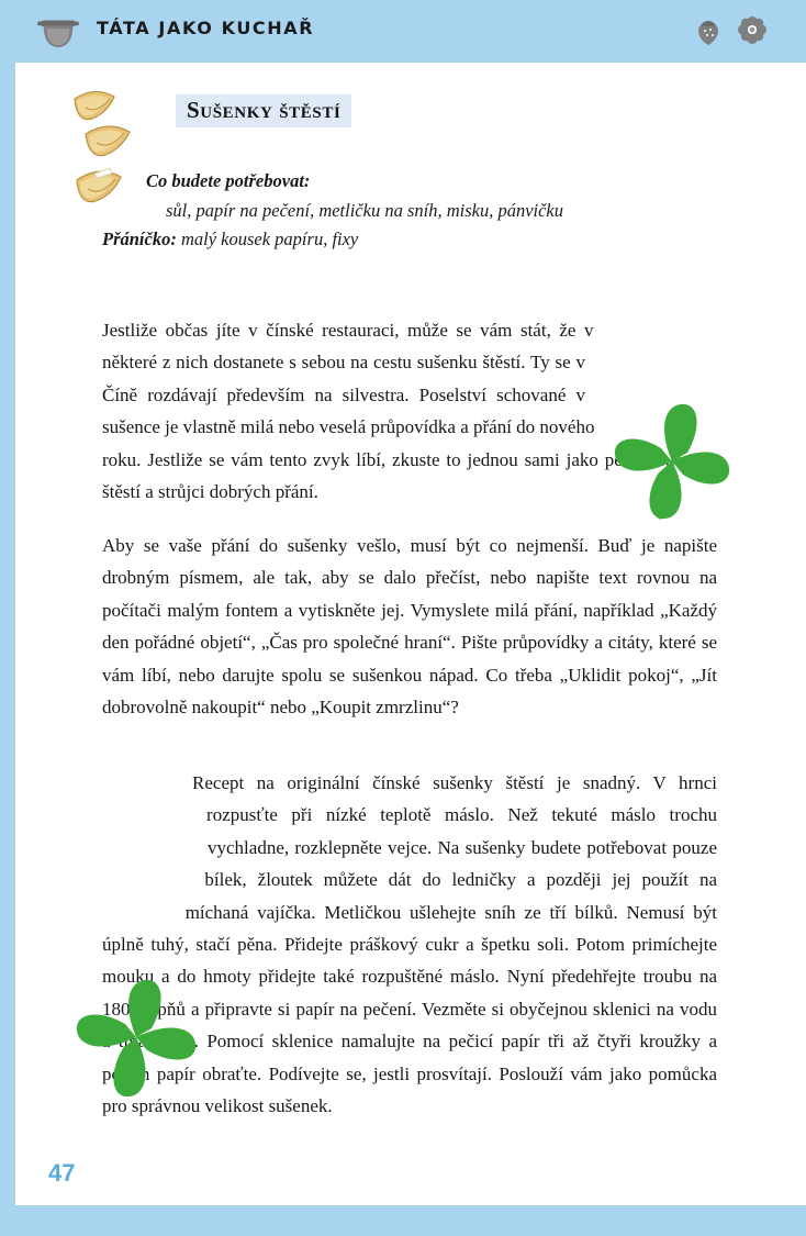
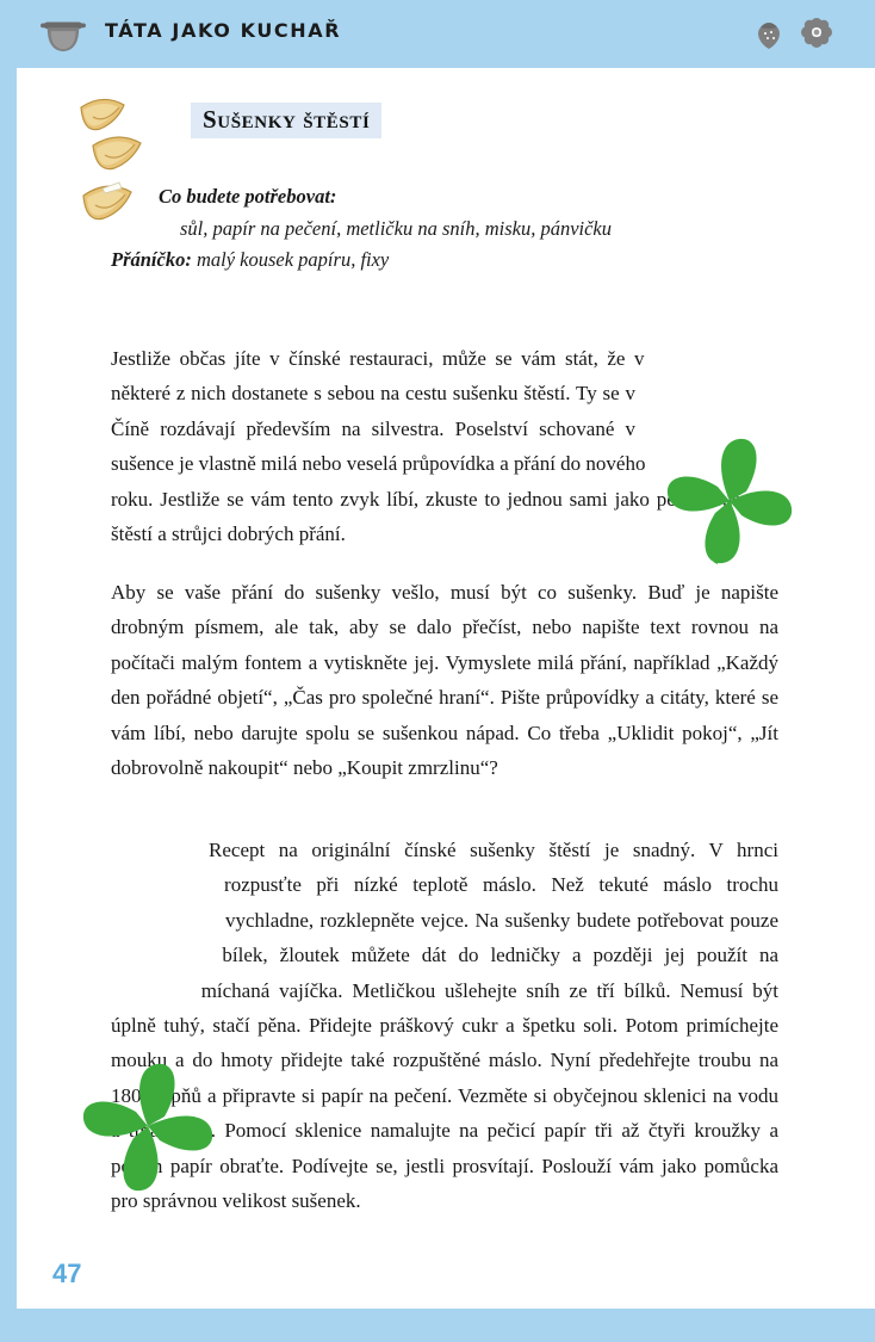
  TÁTA JAKO KUCHAŘ
  Sušenky štěstí
  Co budete potřebovat:
  sůl, papír na pečení, metličku na sníh, misku, pánvičku
  Přáníčko: malý kousek papíru, fixy
  Jestliže občas jíte v čínské restauraci, může se vám stát, že v některé z nich dostanete s sebou na cestu sušenku štěstí. Ty se v Číně rozdávají především na silvestra. Poselství schované v sušence je vlastně milá nebo veselá průpovídka a přání do nového roku. Jestliže se vám tento zvyk líbí, zkuste to jednou sami jako p štěstí a strůjci dobrých přání.
- Aby se vaše přání do sušenky vešlo, musí být co nejmenší. Buď je napište drobným písmem, ale tak, aby se dalo přečíst, nebo napište text rovnou na počítači malým fontem a vytiskněte jej. Vymyslete milá přání, například „Každý den pořádné objetí“, „Čas pro společné hraní“. Pište průpovídky a citáty, které se vám líbí, nebo darujte spolu se sušenkou nápad. Co třeba „Uklidit pokoj“, „Jít dobrovolně nakoupit“ nebo „Koupit zmrzlinu“?
+ Aby se vaše přání do sušenky vešlo, musí být co sušenky. Buď je napište drobným písmem, ale tak, aby se dalo přečíst, nebo napište text rovnou na počítači malým fontem a vytiskněte jej. Vymyslete milá přání, například „Každý den pořádné objetí“, „Čas pro společné hraní“. Pište průpovídky a citáty, které se vám líbí, nebo darujte spolu se sušenkou nápad. Co třeba „Uklidit pokoj“, „Jít dobrovolně nakoupit“ nebo „Koupit zmrzlinu“?
  Recept na originální čínské sušenky štěstí je snadný. V hrnci rozpusťte při nízké teplotě máslo. Než tekuté máslo trochu vychladne, rozklepněte vejce. Na sušenky budete potřebovat pouze bílek, žloutek můžete dát do ledničky a později jej použít na míchaná vajíčka. Metličkou ušlehejte sníh ze tří bílků. Nemusí být úplně tuhý, stačí pěna. Přidejte práškový cukr a špetku soli. Potom primíchejte mouku a do hmoty přidejte také rozpuštěné máslo. Nyní předehřejte troubu na 180pňů a připravte si papír na pečení. Vezměte si obyčejnou sklenici na vodu m. Pomocí sklenice namalujte na pečicí papír tři až čtyři kroužky a p papír obraťte. Podívejte se, jestli prosvítají. Poslouží vám jako pomůcka pro správnou velikost sušenek.
  47
